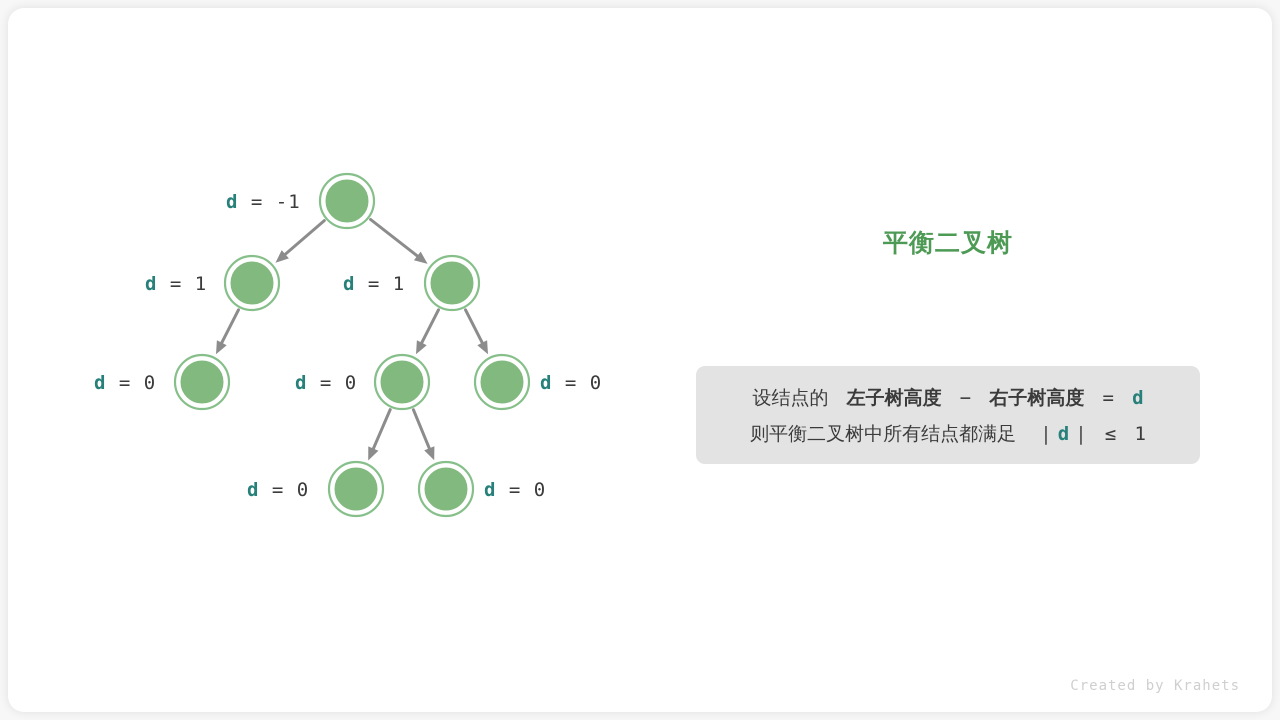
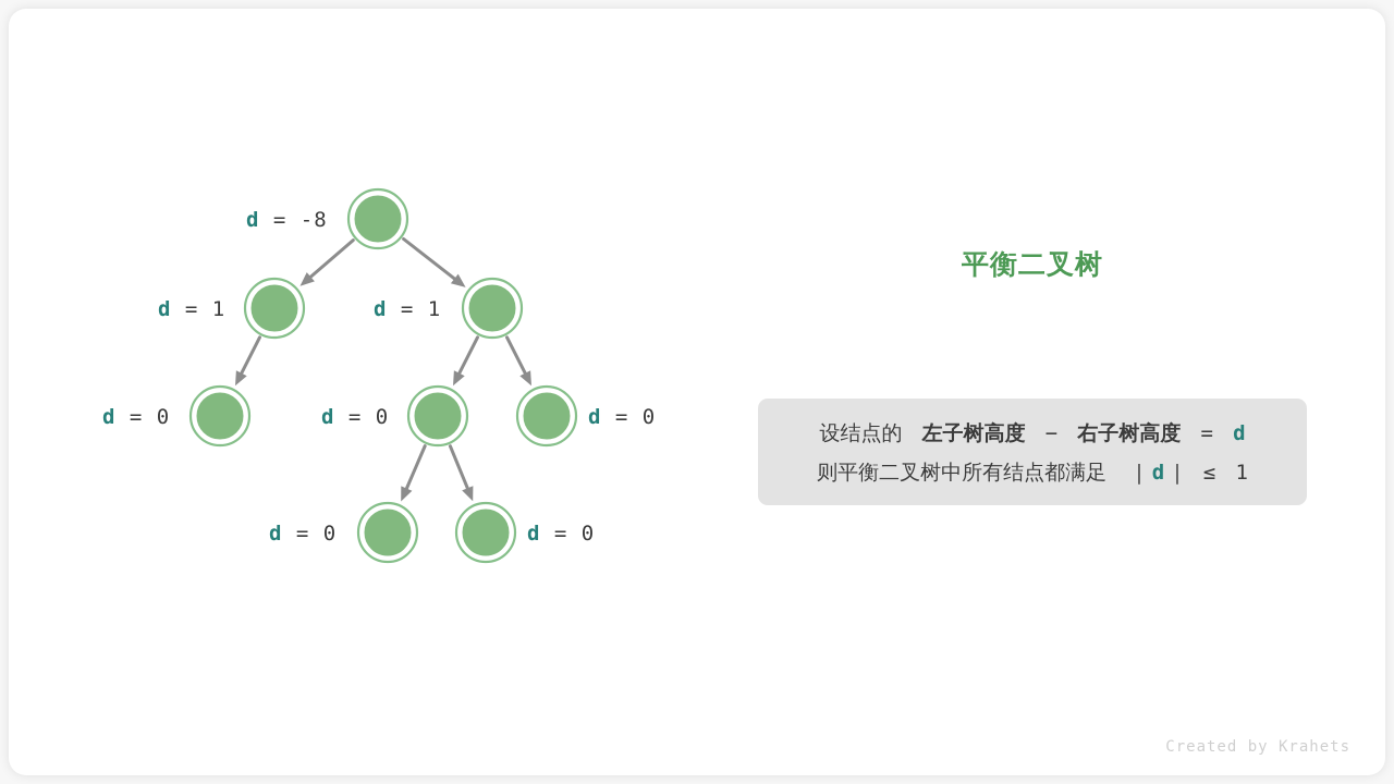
- d = -1
+ d = -8
  d = 1
  d = 1
  d = 0
  d = 0
  d = 0
  d = 0
  d = 0
  平衡二叉树
  设结点的 左子树高度 − 右子树高度 = d
  则平衡二叉树中所有结点都满足 | d | ≤ 1
  Created by Krahets
